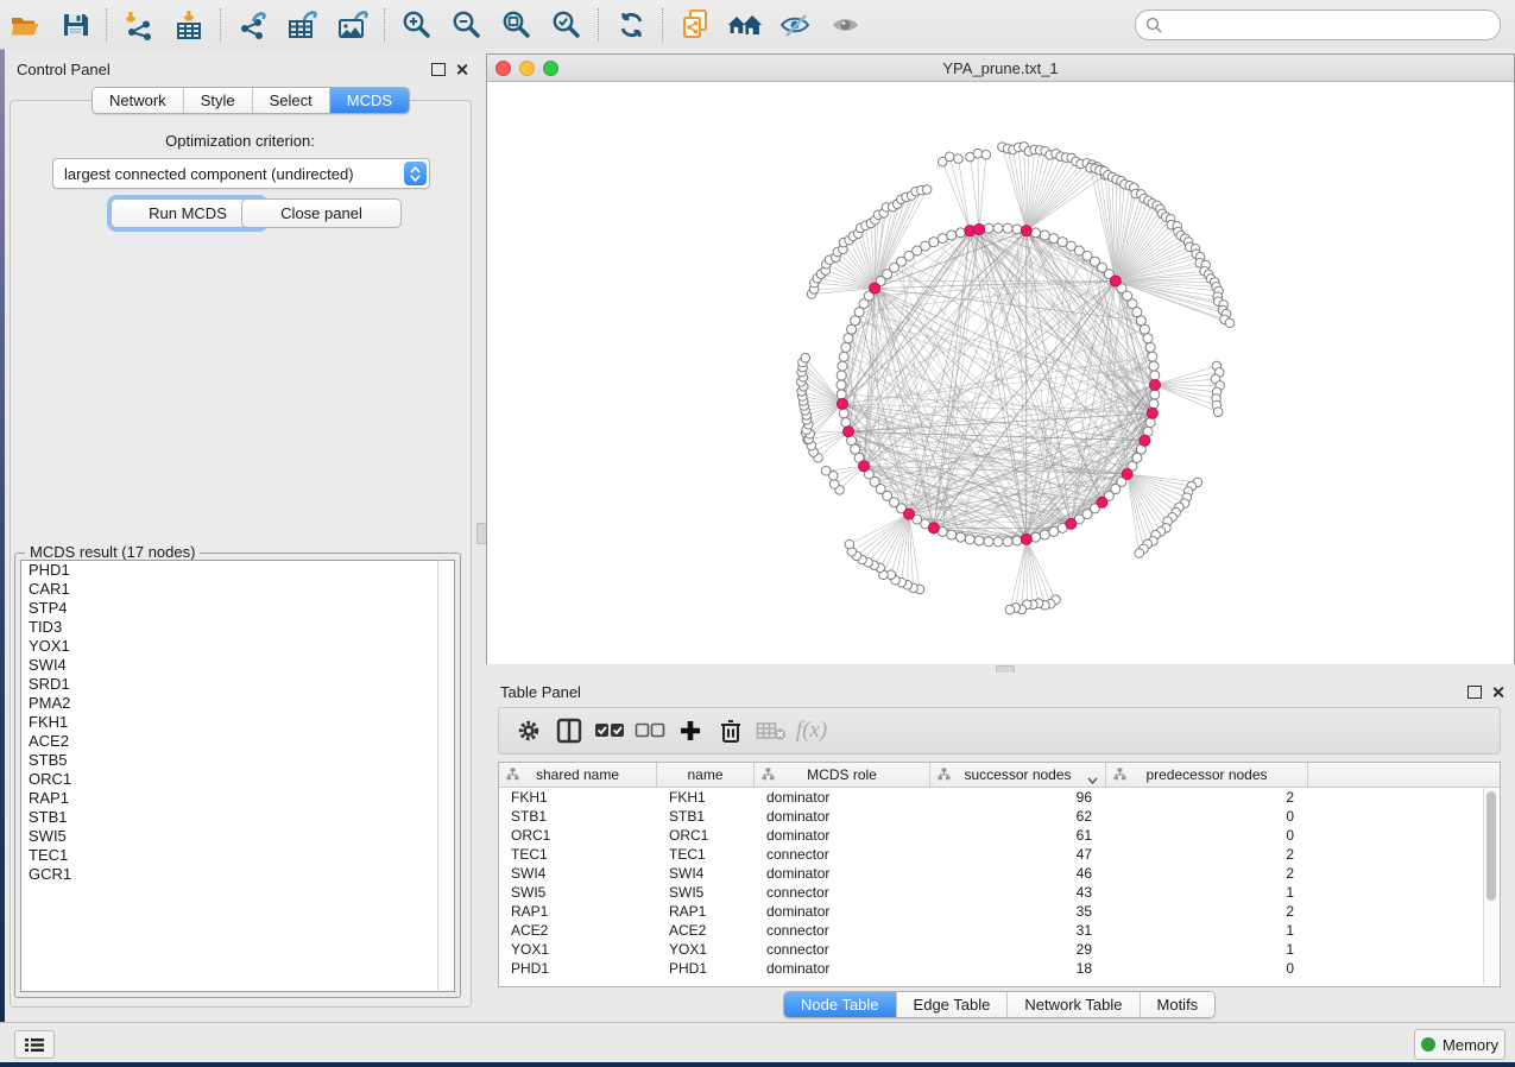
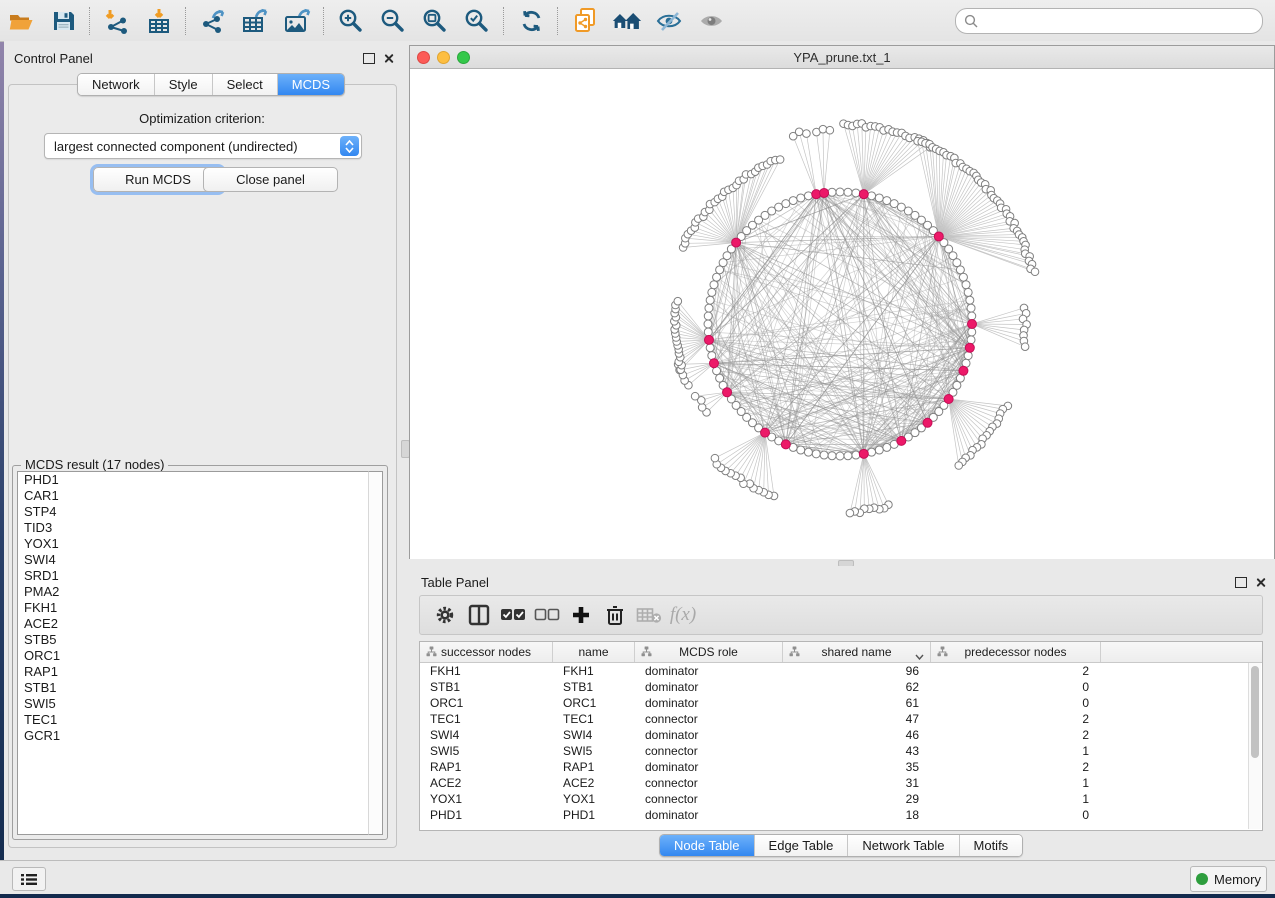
  Control Panel
  Network
  Style
  Select
  MCDS
  Optimization criterion:
  largest connected component (undirected)
  Run MCDS
  Close panel
  MCDS result (17 nodes)
  PHD1
  CAR1
  STP4
  TID3
  YOX1
  SWI4
  SRD1
  PMA2
  FKH1
  ACE2
  STB5
  ORC1
  RAP1
  STB1
  SWI5
  TEC1
  GCR1
  YPA_prune.txt_1
  Table Panel
  f(x)
- shared name
+ successor nodes
  name
  MCDS role
- successor nodes
+ shared name
  predecessor nodes
  FKH1
  FKH1
  dominator
  96
  2
  STB1
  STB1
  dominator
  62
  0
  ORC1
  ORC1
  dominator
  61
  0
  TEC1
  TEC1
  connector
  47
  2
  SWI4
  SWI4
  dominator
  46
  2
  SWI5
  SWI5
  connector
  43
  1
  RAP1
  RAP1
  dominator
  35
  2
  ACE2
  ACE2
  connector
  31
  1
  YOX1
  YOX1
  connector
  29
  1
  PHD1
  PHD1
  dominator
  18
  0
  Node Table
  Edge Table
  Network Table
  Motifs
  Memory
